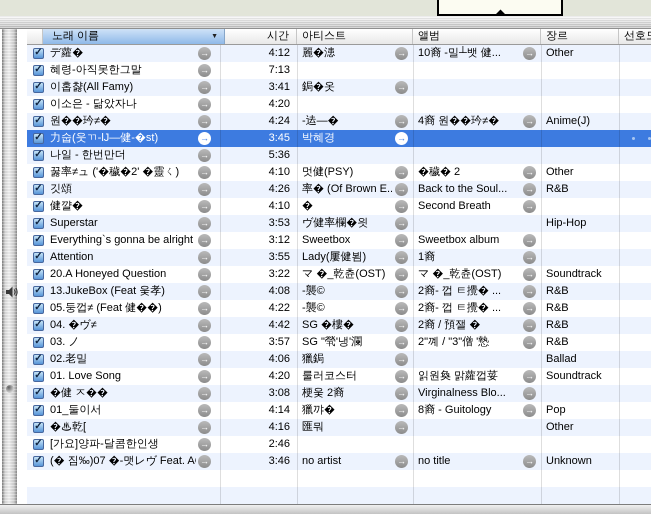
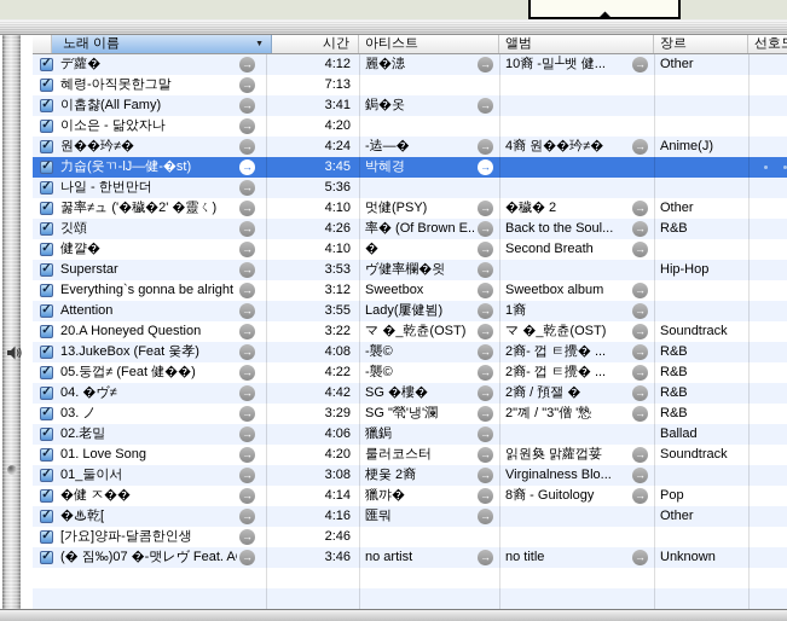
  노래 이름
  시간
  아티스트
  앨범
  장르
  デ蘿�
  →
  4:12
  麗�漶
  →
  10裔 -밀┴뱃 健...
  →
  Other
  혜령-아직못한그말
  →
  7:13
  이홉챯(All Famy)
  →
  3:41
  鋦�옷
  →
  이소은 - 닮았자나
  →
  4:20
  원��玪≠�
  →
  4:24
  -迲—�
  →
  4裔 원��玪≠�
  →
  Anime(J)
  力숩(웃ㄲ-lJ—健-�st)
  →
  3:45
  박혜경
  →
  나일 - 한번만더
  →
  5:36
  꿇率≠ュ ('�穢�2' �靈ㄑ)
  →
  4:10
  멋健(PSY)
  →
  �穢� 2
  →
  Other
  깃頌
  →
  4:26
  率� (Of Brown E..
  →
  Back to the Soul...
  →
  R&B
  健꺌�
  →
  4:10
  �
  →
  Second Breath
  →
  Superstar
  →
  3:53
  ヴ健率欄�읫
  →
  Hip-Hop
  Everything`s gonna be alright
  →
  3:12
  Sweetbox
  →
  Sweetbox album
  →
  Attention
  →
  3:55
  Lady(屢健뵘)
  →
  1裔
  →
  20.A Honeyed Question
  →
  3:22
  マ �_乾츈(OST)
  →
  マ �_乾츈(OST)
  →
  Soundtrack
  13.JukeBox (Feat 웆孝)
  →
  4:08
  -襲©
  →
  2裔- 껍 ㅌ攪� ...
  →
  R&B
  05.둥껍≠ (Feat 健��)
  →
  4:22
  -襲©
  →
  2裔- 껍 ㅌ攪� ...
  →
  R&B
  04. �ヴ≠
  →
  4:42
  SG �樓�
  →
  2裔 / 預잴 �
  →
  R&B
  03. ノ
  →
- 3:57
+ 3:29
  SG "煢'냉'瀾
  →
  2"꼐 / "3"僧 '慹
  →
  R&B
  02.老밀
  →
  4:06
  獵鋦
  →
  Ballad
  01. Love Song
  →
  4:20
  룰러코스터
  →
  읽원奐 맑蘿껍荽
  →
  Soundtrack
- �健 ㅈ��
+ 01_둘이서
  →
  3:08
  梗웆 2裔
  →
  Virginalness Blo...
  →
- 01_둘이서
+ �健 ㅈ��
  →
  4:14
  獵꺄�
  →
  8裔 - Guitology
  →
  Pop
  �♨乾[
  →
  4:16
  匯뭐
  →
  Other
  [가요]양파-달콤한인생
  →
  2:46
  (� 짐‰)07 �-맷レヴ Feat. A
  →
  3:46
  no artist
  →
  no title
  →
  Unknown
